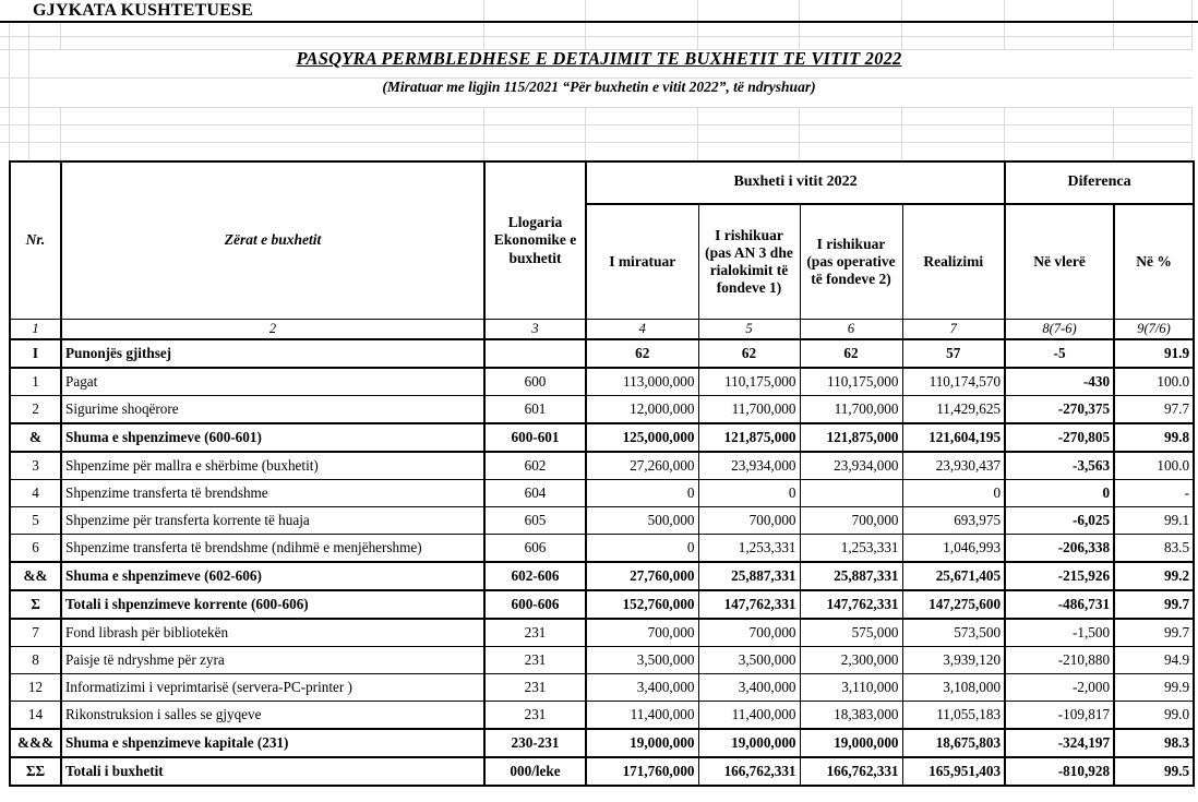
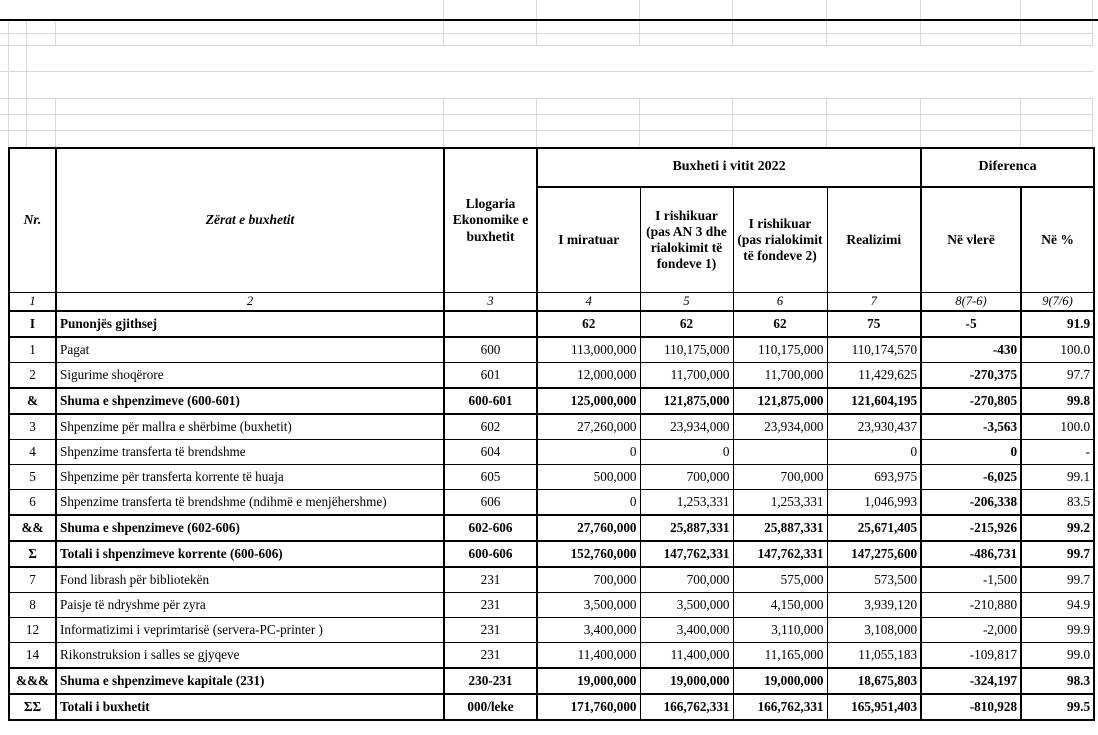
- GJYKATA KUSHTETUESE
- PASQYRA PERMBLEDHESE E DETAJIMIT TE BUXHETIT TE VITIT 2022
- (Miratuar me ligjin 115/2021 “Për buxhetin e vitit 2022”, të ndryshuar)
  Nr.	Zërat e buxhetit	Llogaria Ekonomike e buxhetit	Buxheti i vitit 2022	Diferenca
- I miratuar	I rishikuar (pas AN 3 dhe rialokimit të fondeve 1)	I rishikuar (pas operative të fondeve 2)	Realizimi	Në vlerë	Në %
+ I miratuar	I rishikuar (pas AN 3 dhe rialokimit të fondeve 1)	I rishikuar (pas rialokimit të fondeve 2)	Realizimi	Në vlerë	Në %
  1	2	3	4	5	6	7	8(7-6)	9(7/6)
- I	Punonjës gjithsej		62	62	62	57	-5	91.9
+ I	Punonjës gjithsej		62	62	62	75	-5	91.9
  1	Pagat	600	113,000,000	110,175,000	110,175,000	110,174,570	-430	100.0
  2	Sigurime shoqërore	601	12,000,000	11,700,000	11,700,000	11,429,625	-270,375	97.7
  &	Shuma e shpenzimeve (600-601)	600-601	125,000,000	121,875,000	121,875,000	121,604,195	-270,805	99.8
  3	Shpenzime për mallra e shërbime (buxhetit)	602	27,260,000	23,934,000	23,934,000	23,930,437	-3,563	100.0
  4	Shpenzime transferta të brendshme	604	0	0		0	0	-
  5	Shpenzime për transferta korrente të huaja	605	500,000	700,000	700,000	693,975	-6,025	99.1
  6	Shpenzime transferta të brendshme (ndihmë e menjëhershme)	606	0	1,253,331	1,253,331	1,046,993	-206,338	83.5
  &&	Shuma e shpenzimeve (602-606)	602-606	27,760,000	25,887,331	25,887,331	25,671,405	-215,926	99.2
  Σ	Totali i shpenzimeve korrente (600-606)	600-606	152,760,000	147,762,331	147,762,331	147,275,600	-486,731	99.7
  7	Fond librash për bibliotekën	231	700,000	700,000	575,000	573,500	-1,500	99.7
- 8	Paisje të ndryshme për zyra	231	3,500,000	3,500,000	2,300,000	3,939,120	-210,880	94.9
+ 8	Paisje të ndryshme për zyra	231	3,500,000	3,500,000	4,150,000	3,939,120	-210,880	94.9
  12	Informatizimi i veprimtarisë (servera-PC-printer )	231	3,400,000	3,400,000	3,110,000	3,108,000	-2,000	99.9
- 14	Rikonstruksion i salles se gjyqeve	231	11,400,000	11,400,000	18,383,000	11,055,183	-109,817	99.0
+ 14	Rikonstruksion i salles se gjyqeve	231	11,400,000	11,400,000	11,165,000	11,055,183	-109,817	99.0
  &&&	Shuma e shpenzimeve kapitale (231)	230-231	19,000,000	19,000,000	19,000,000	18,675,803	-324,197	98.3
  ΣΣ	Totali i buxhetit	000/leke	171,760,000	166,762,331	166,762,331	165,951,403	-810,928	99.5
